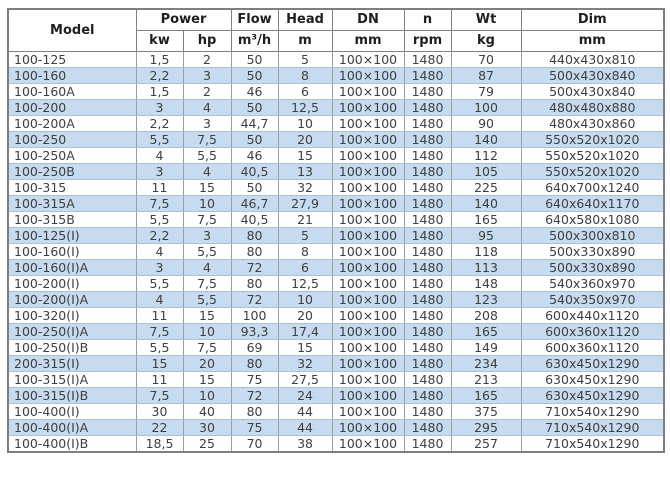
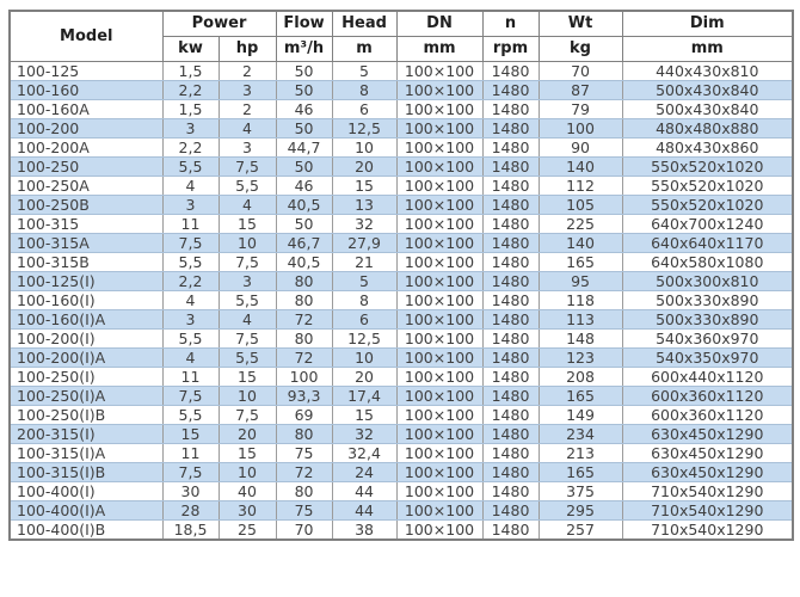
  Model	Power	Flow	Head	DN	n	Wt	Dim
  kw	hp	m³/h	m	mm	rpm	kg	mm
  100-125	1,5	2	50	5	100×100	1480	70	440x430x810
  100-160	2,2	3	50	8	100×100	1480	87	500x430x840
  100-160A	1,5	2	46	6	100×100	1480	79	500x430x840
  100-200	3	4	50	12,5	100×100	1480	100	480x480x880
  100-200A	2,2	3	44,7	10	100×100	1480	90	480x430x860
  100-250	5,5	7,5	50	20	100×100	1480	140	550x520x1020
  100-250A	4	5,5	46	15	100×100	1480	112	550x520x1020
  100-250B	3	4	40,5	13	100×100	1480	105	550x520x1020
  100-315	11	15	50	32	100×100	1480	225	640x700x1240
  100-315A	7,5	10	46,7	27,9	100×100	1480	140	640x640x1170
  100-315B	5,5	7,5	40,5	21	100×100	1480	165	640x580x1080
  100-125(I)	2,2	3	80	5	100×100	1480	95	500x300x810
  100-160(I)	4	5,5	80	8	100×100	1480	118	500x330x890
  100-160(I)A	3	4	72	6	100×100	1480	113	500x330x890
  100-200(I)	5,5	7,5	80	12,5	100×100	1480	148	540x360x970
  100-200(I)A	4	5,5	72	10	100×100	1480	123	540x350x970
- 100-320(I)	11	15	100	20	100×100	1480	208	600x440x1120
+ 100-250(I)	11	15	100	20	100×100	1480	208	600x440x1120
  100-250(I)A	7,5	10	93,3	17,4	100×100	1480	165	600x360x1120
  100-250(I)B	5,5	7,5	69	15	100×100	1480	149	600x360x1120
  200-315(I)	15	20	80	32	100×100	1480	234	630x450x1290
- 100-315(I)A	11	15	75	27,5	100×100	1480	213	630x450x1290
+ 100-315(I)A	11	15	75	32,4	100×100	1480	213	630x450x1290
  100-315(I)B	7,5	10	72	24	100×100	1480	165	630x450x1290
  100-400(I)	30	40	80	44	100×100	1480	375	710x540x1290
- 100-400(I)A	22	30	75	44	100×100	1480	295	710x540x1290
+ 100-400(I)A	28	30	75	44	100×100	1480	295	710x540x1290
  100-400(I)B	18,5	25	70	38	100×100	1480	257	710x540x1290
